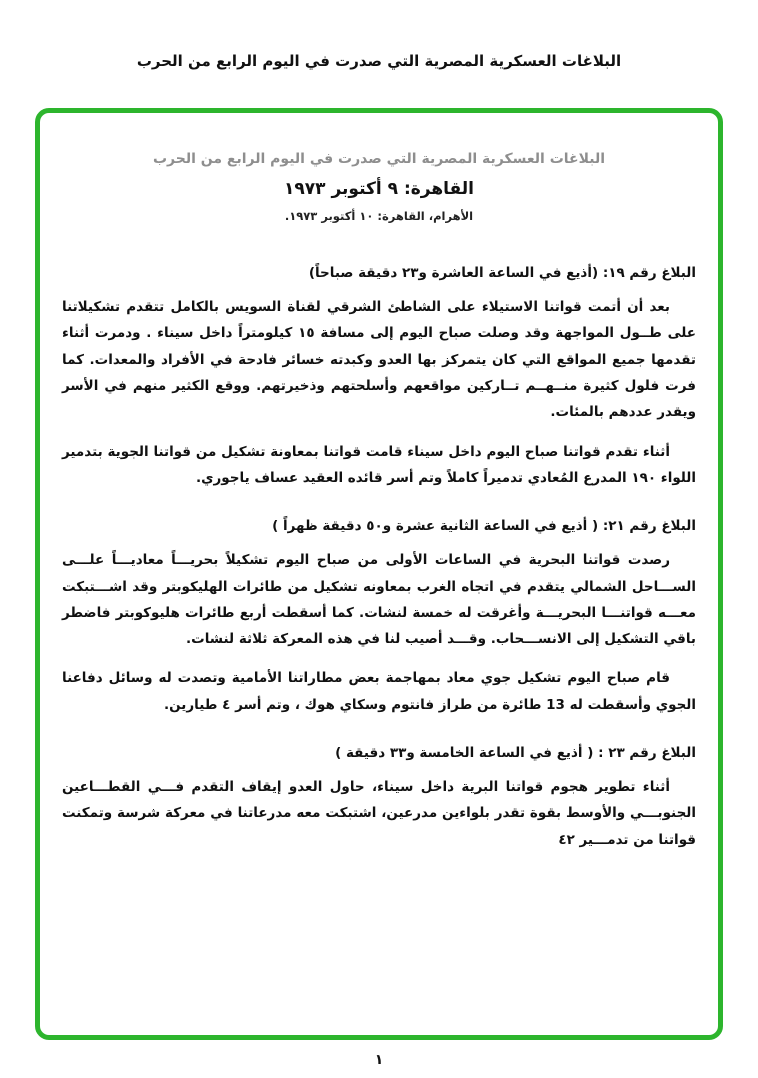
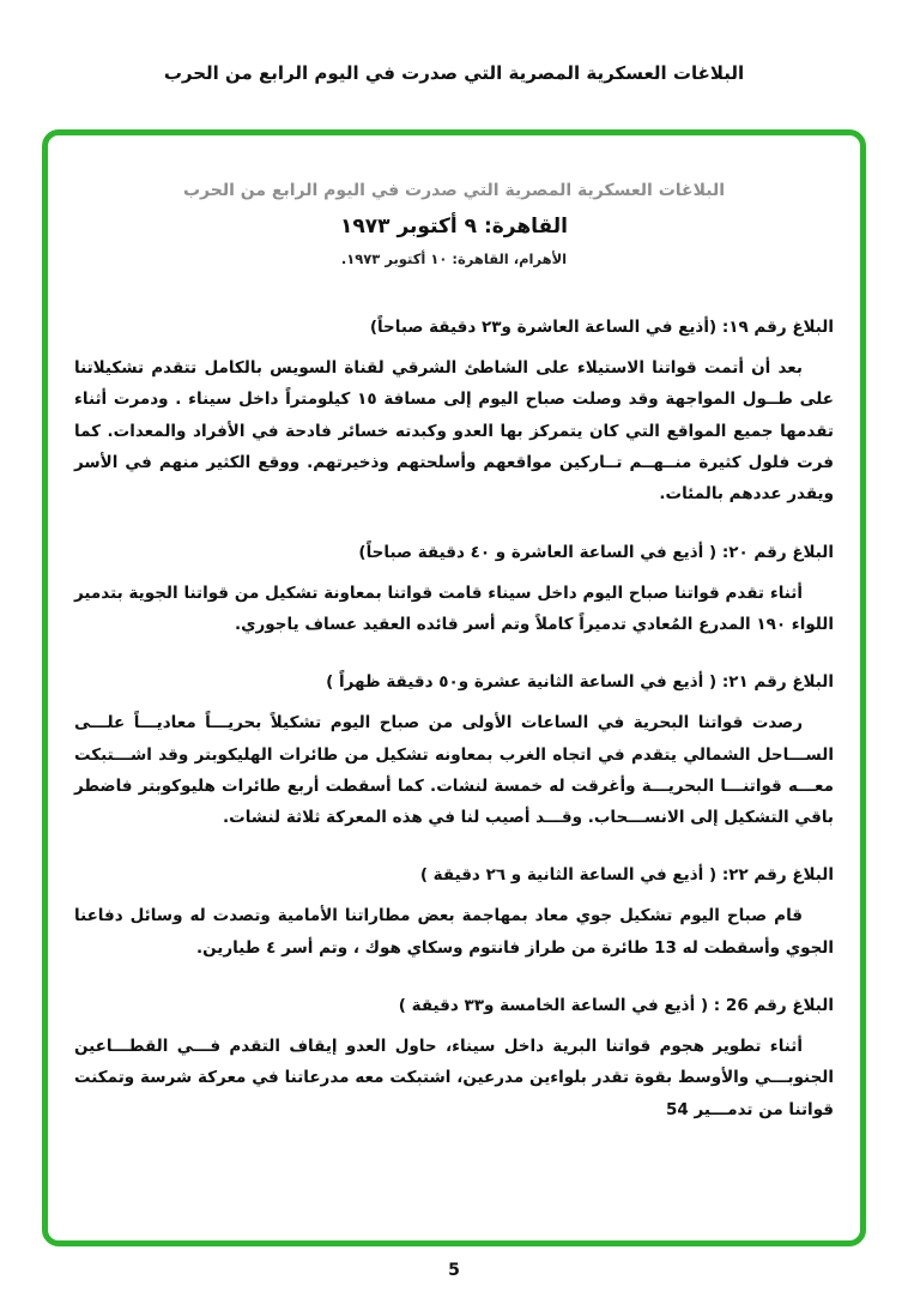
  البلاغات العسكرية المصرية التي صدرت في اليوم الرابع من الحرب
  البلاغات العسكرية المصرية التي صدرت في اليوم الرابع من الحرب
  القاهرة: ٩ أكتوبر ١٩٧٣
  الأهرام، القاهرة: ١٠ أكتوبر ١٩٧٣.
  البلاغ رقم ١٩: (أذيع في الساعة العاشرة و٢٣ دقيقة صباحاً)
  بعد أن أتمت قواتنا الاستيلاء على الشاطئ الشرقي لقناة السويس بالكامل تتقدم تشكيلاتنا على طــول المواجهة وقد وصلت صباح اليوم إلى مسافة ١٥ كيلومتراً داخل سيناء . ودمرت أثناء تقدمها جميع المواقع التي كان يتمركز بها العدو وكبدته خسائر فادحة في الأفراد والمعدات. كما فرت فلول كثيرة منــهــم تــاركين مواقعهم وأسلحتهم وذخيرتهم. ووقع الكثير منهم في الأسر ويقدر عددهم بالمئات.
+ البلاغ رقم ٢٠: ( أذيع في الساعة العاشرة و ٤٠ دقيقة صباحاً)
  أثناء تقدم قواتنا صباح اليوم داخل سيناء قامت قواتنا بمعاونة تشكيل من قواتنا الجوية بتدمير اللواء ١٩٠ المدرع المُعادي تدميراً كاملاً وتم أسر قائده العقيد عساف ياجوري.
  البلاغ رقم ٢١: ( أذيع في الساعة الثانية عشرة و٥٠ دقيقة ظهراً )
  رصدت قواتنا البحرية في الساعات الأولى من صباح اليوم تشكيلاً بحريـــاً معاديـــاً علـــى الســـاحل الشمالي يتقدم في اتجاه الغرب بمعاونه تشكيل من طائرات الهليكوبتر وقد اشـــتبكت معـــه قواتنـــا البحريـــة وأغرقت له خمسة لنشات. كما أسقطت أربع طائرات هليوكوبتر فاضطر باقي التشكيل إلى الانســـحاب. وقـــد أصيب لنا في هذه المعركة ثلاثة لنشات.
+ البلاغ رقم ٢٢: ( أذيع في الساعة الثانية و ٢٦ دقيقة )
  قام صباح اليوم تشكيل جوي معاد بمهاجمة بعض مطاراتنا الأمامية وتصدت له وسائل دفاعنا الجوي وأسقطت له 13 طائرة من طراز فانتوم وسكاي هوك ، وتم أسر ٤ طيارين.
- البلاغ رقم ٢٣ : ( أذيع في الساعة الخامسة و٣٣ دقيقة )
+ البلاغ رقم 26 : ( أذيع في الساعة الخامسة و٣٣ دقيقة )
- أثناء تطوير هجوم قواتنا البرية داخل سيناء، حاول العدو إيقاف التقدم فـــي القطـــاعين الجنوبـــي والأوسط بقوة تقدر بلواءين مدرعين، اشتبكت معه مدرعاتنا في معركة شرسة وتمكنت قواتنا من تدمـــير ٤٢
+ أثناء تطوير هجوم قواتنا البرية داخل سيناء، حاول العدو إيقاف التقدم فـــي القطـــاعين الجنوبـــي والأوسط بقوة تقدر بلواءين مدرعين، اشتبكت معه مدرعاتنا في معركة شرسة وتمكنت قواتنا من تدمـــير 54
- ١
+ 5
